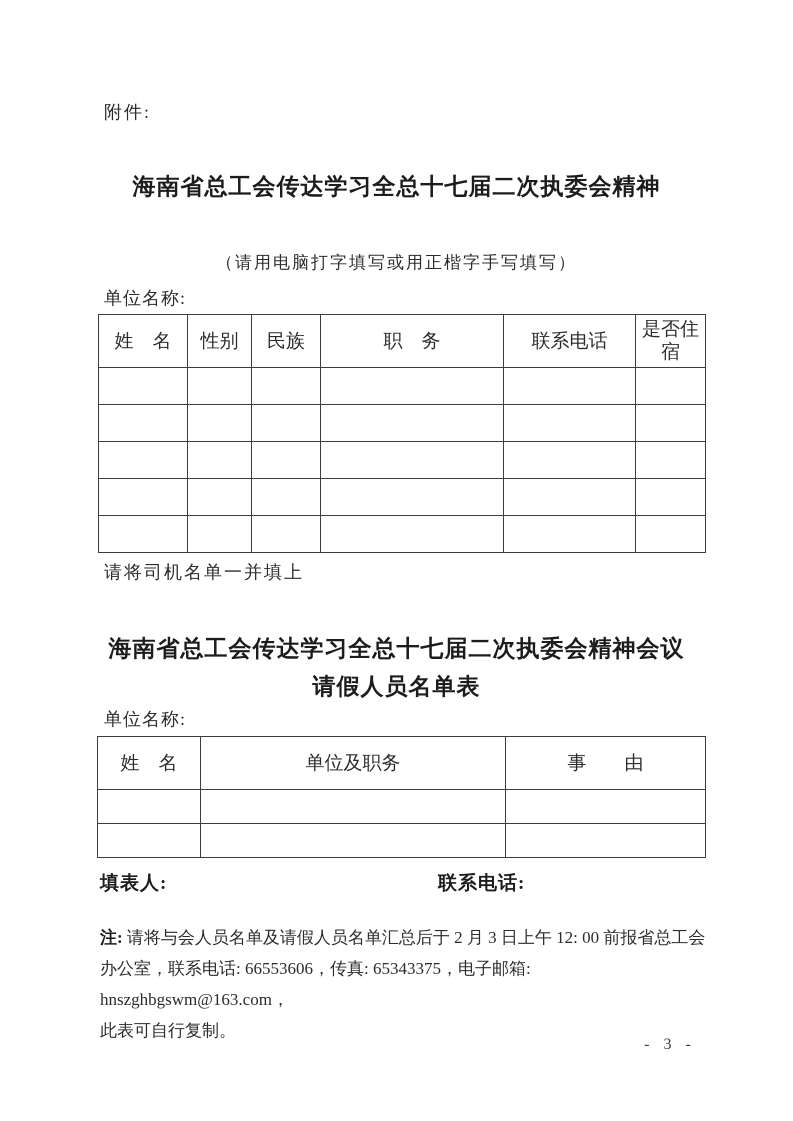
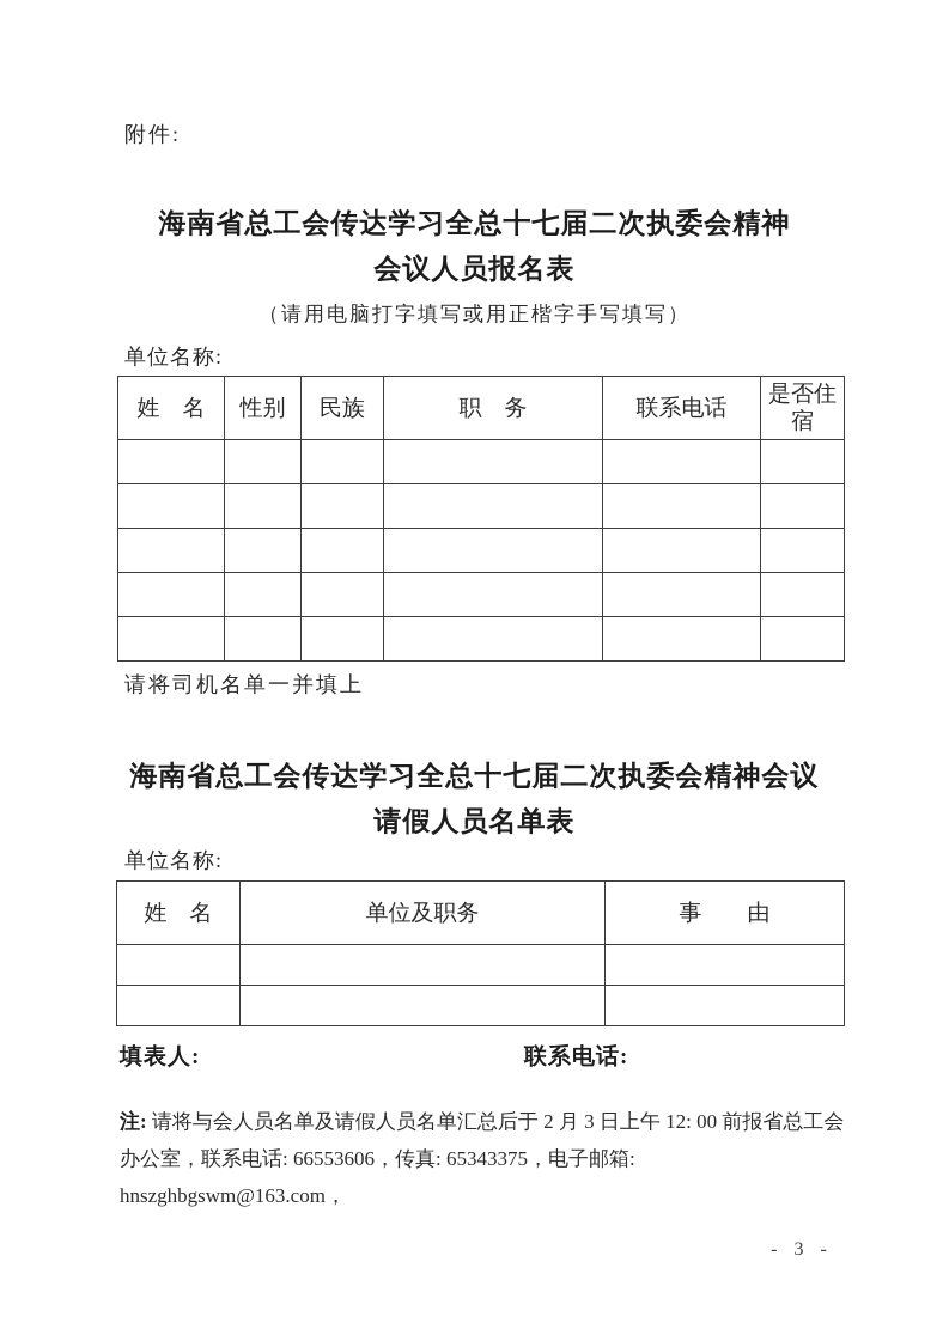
  附件:
  海南省总工会传达学习全总十七届二次执委会精神
+ 会议人员报名表
  （请用电脑打字填写或用正楷字手写填写）
  单位名称:
  姓 名	性别	民族	职 务	联系电话	是否住宿
  请将司机名单一并填上
  海南省总工会传达学习全总十七届二次执委会精神会议
  请假人员名单表
  单位名称:
  姓 名	单位及职务	事 由
  填表人:
  联系电话:
  注: 请将与会人员名单及请假人员名单汇总后于 2 月 3 日上午 12: 00 前报省总工会
  办公室，联系电话: 66553606，传真: 65343375，电子邮箱: hnszghbgswm@163.com，
- 此表可自行复制。
  - 3 -
